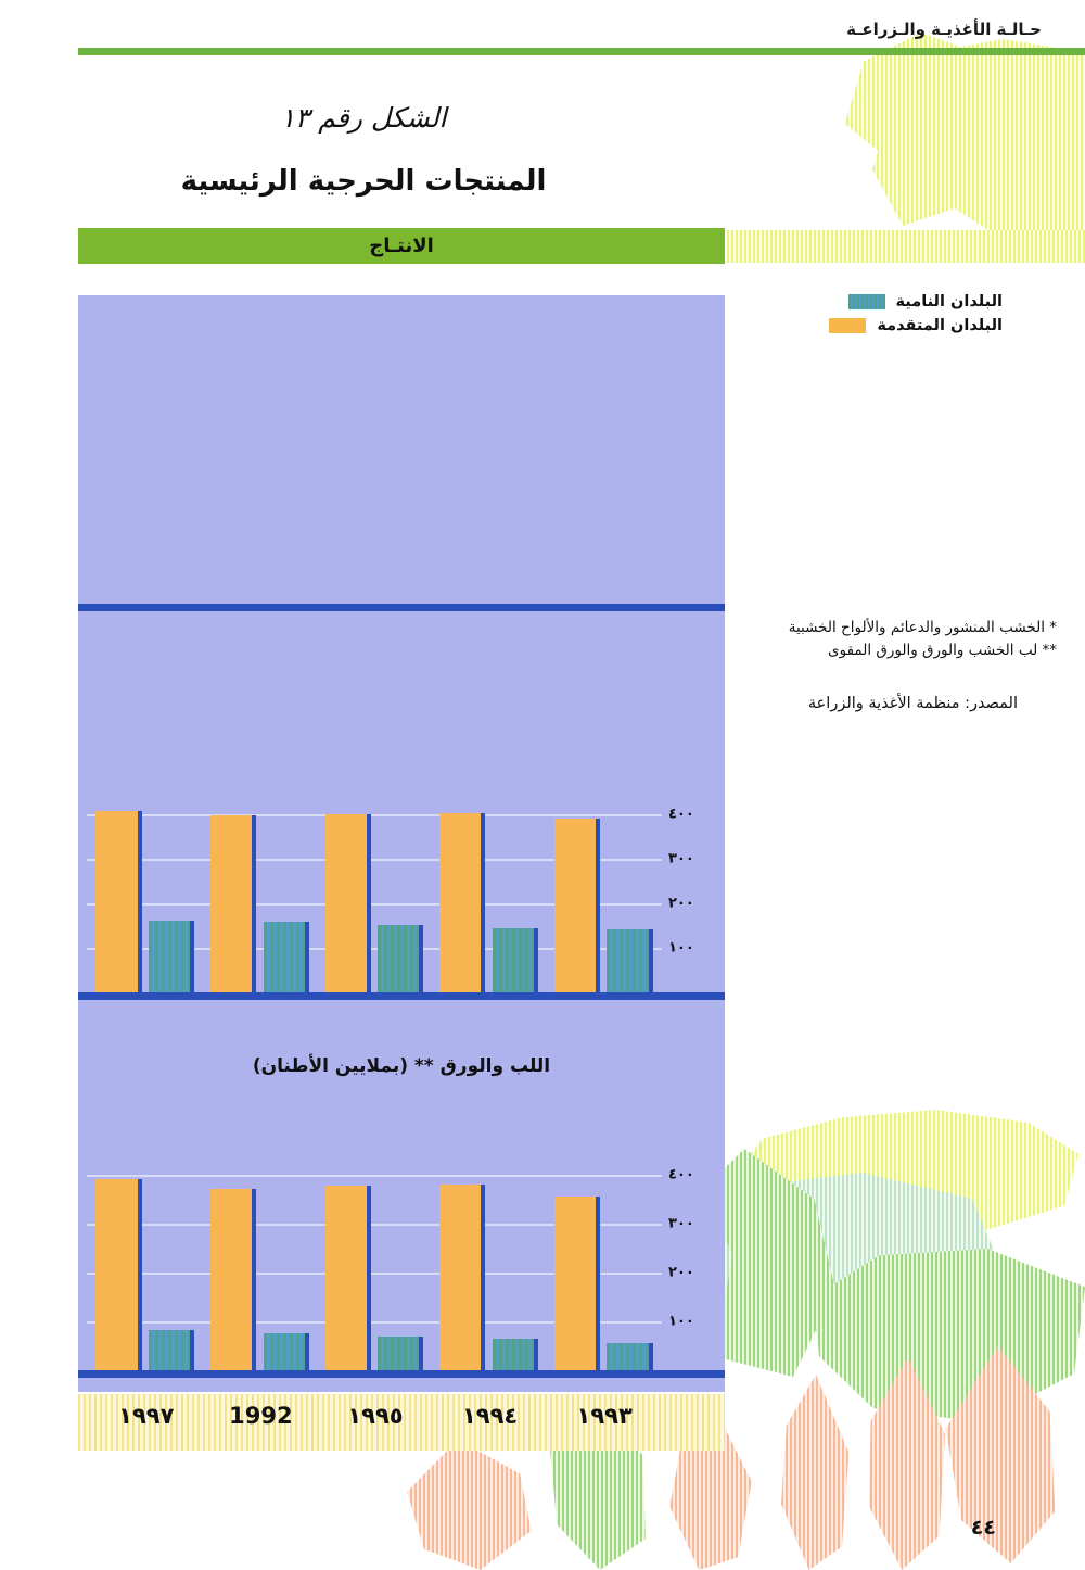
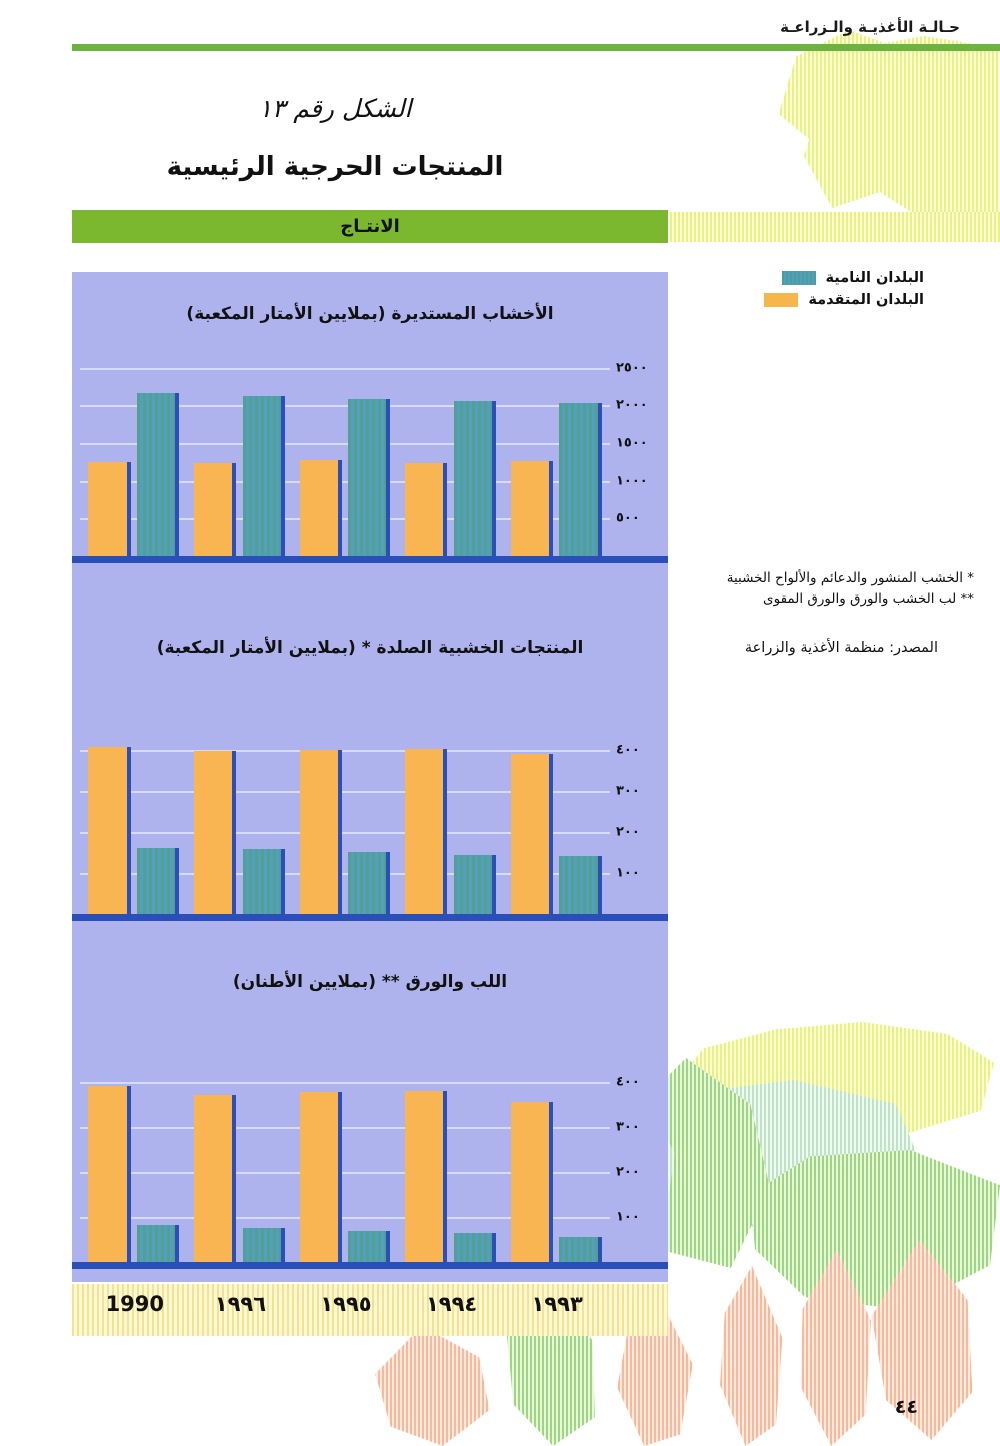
  حـالـة الأغذيـة والـزراعـة
  الشكل رقم ١٣
  المنتجات الحرجية الرئيسية
  الانتـاج
  البلدان النامية
  البلدان المتقدمة
+ الأخشاب المستديرة (بملايين الأمتار المكعبة)
+ ٢٥٠٠
+ ٢٠٠٠
+ ١٥٠٠
+ ١٠٠٠
+ ٥٠٠
+ المنتجات الخشبية الصلدة * (بملايين الأمتار المكعبة)
  ٤٠٠
  ٣٠٠
  ٢٠٠
  ١٠٠
  اللب والورق ** (بملايين الأطنان)
  ٤٠٠
  ٣٠٠
  ٢٠٠
  ١٠٠
- ١٩٩٧
+ 1990
- 1992
+ ١٩٩٦
  ١٩٩٥
  ١٩٩٤
  ١٩٩٣
  * الخشب المنشور والدعائم والألواح الخشبية
  ** لب الخشب والورق والورق المقوى
  المصدر: منظمة الأغذية والزراعة
  ٤٤
